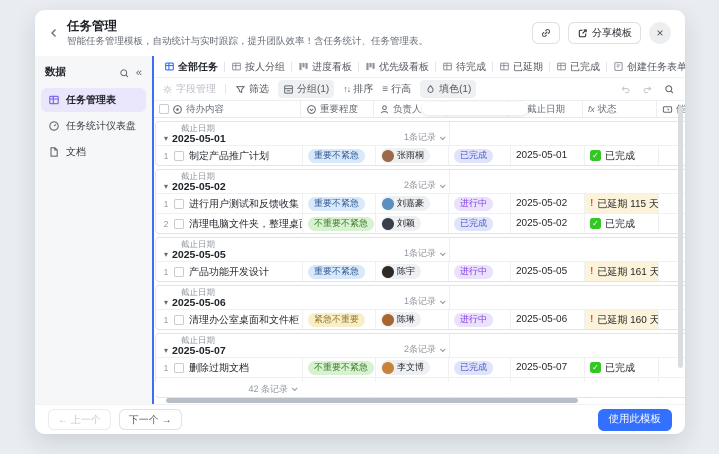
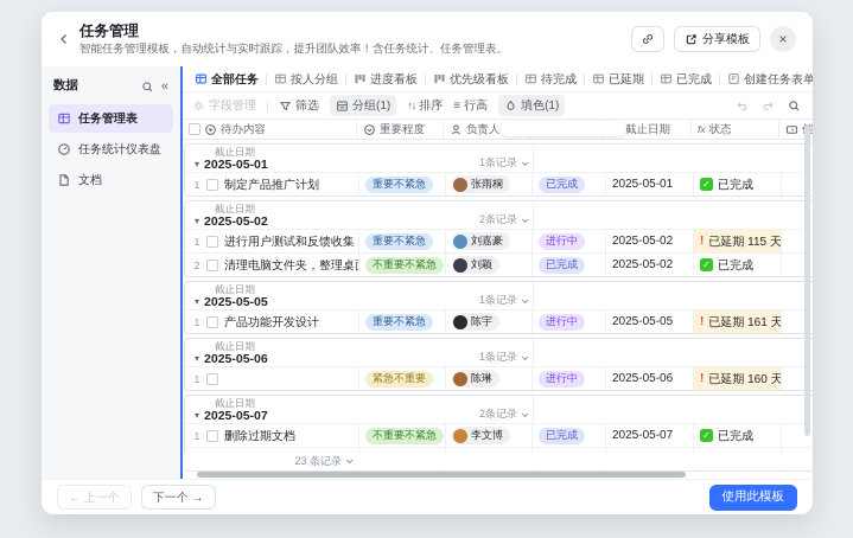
  任务管理
  智能任务管理模板，自动统计与实时跟踪，提升团队效率！含任务统计、任务管理表。
  分享模板
  ×
  数据
  «
  任务管理表
  任务统计仪表盘
  文档
  全部任务
  按人分组
  进度看板
  优先级看板
  待完成
  已延期
  已完成
  创建任务表单
  字段管理
  筛选
  分组(1)
  ↑↓
  排序
  ≡
  行高
  填色(1)
  待办内容
  重要程度
  负责人
  截止日期
  fx
  状态
  截止日期
  ▾
  2025-05-01
  1条记录
  1
  制定产品推广计划
  重要不紧急
  张雨桐
  已完成
  2025-05-01
  ✓
  已完成
  截止日期
  ▾
  2025-05-02
  2条记录
  1
  进行用户测试和反馈收集
  重要不紧急
  刘嘉豪
  进行中
  2025-05-02
  !
  已延期 115 天
  2
  清理电脑文件夹，整理桌
  不重要不紧急
  刘颖
  已完成
  2025-05-02
  ✓
  已完成
  截止日期
  ▾
  2025-05-05
  1条记录
  1
  产品功能开发设计
  重要不紧急
  陈宇
  进行中
  2025-05-05
  !
  已延期 161 天
  截止日期
  ▾
  2025-05-06
  1条记录
  1
- 清理办公室桌面和文件柜
  紧急不重要
  陈琳
  进行中
  2025-05-06
  !
  已延期 160 天
  截止日期
  ▾
  2025-05-07
  2条记录
  1
  删除过期文档
  不重要不紧急
  李文博
  已完成
  2025-05-07
  ✓
  已完成
- 42 条记录
+ 23 条记录
  ← 上一个
  下一个 →
  使用此模板
